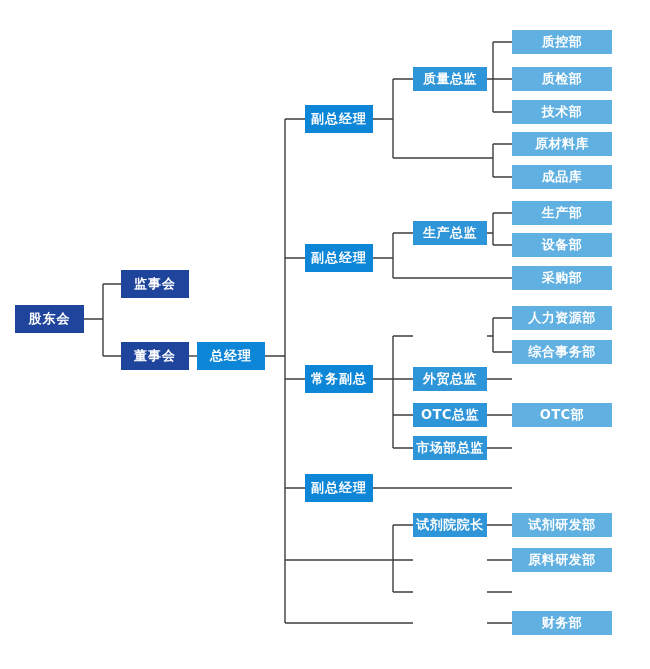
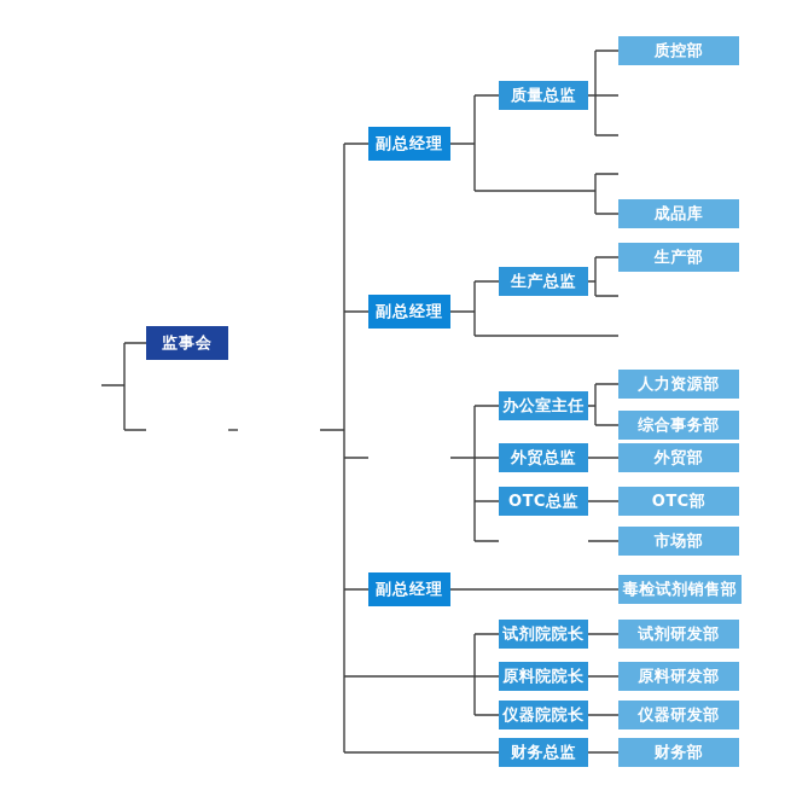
- 股东会
  监事会
- 董事会
- 总经理
  副总经理
  副总经理
- 常务副总
  副总经理
  质量总监
  生产总监
+ 办公室主任
  外贸总监
  OTC总监
- 市场部总监
  试剂院院长
+ 原料院院长
+ 仪器院院长
+ 财务总监
  质控部
- 质检部
- 技术部
- 原材料库
  成品库
  生产部
- 设备部
- 采购部
  人力资源部
  综合事务部
+ 外贸部
  OTC部
+ 市场部
+ 毒检试剂销售部
  试剂研发部
  原料研发部
+ 仪器研发部
  财务部
